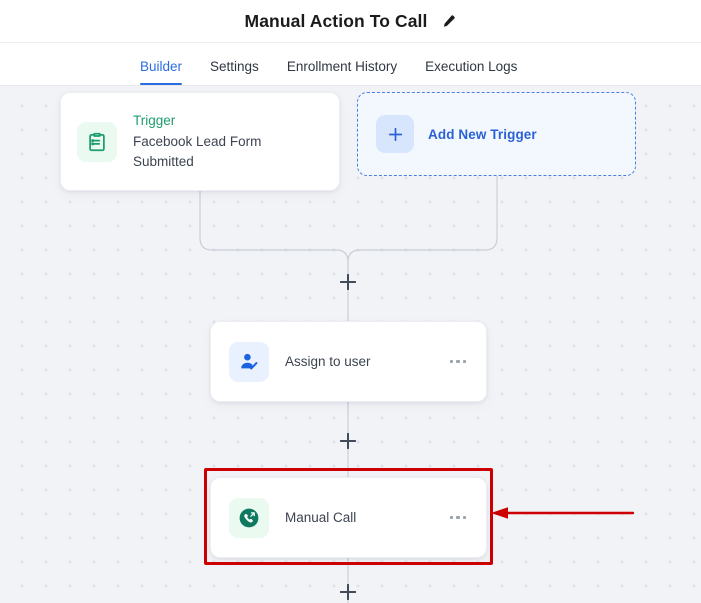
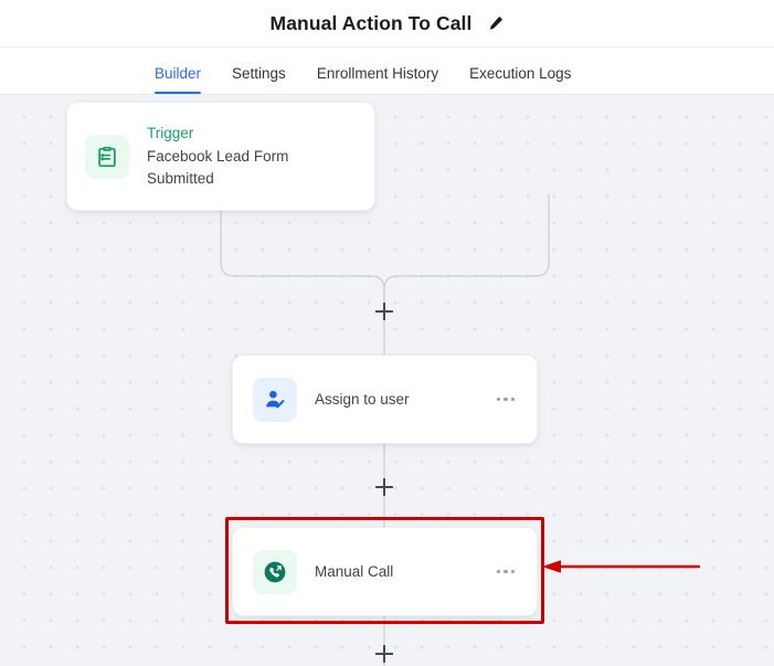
  Manual Action To Call
  Builder
  Settings
  Enrollment History
  Execution Logs
  Trigger
  Facebook Lead Form Submitted
- Add New Trigger
  Assign to user
  Manual Call
